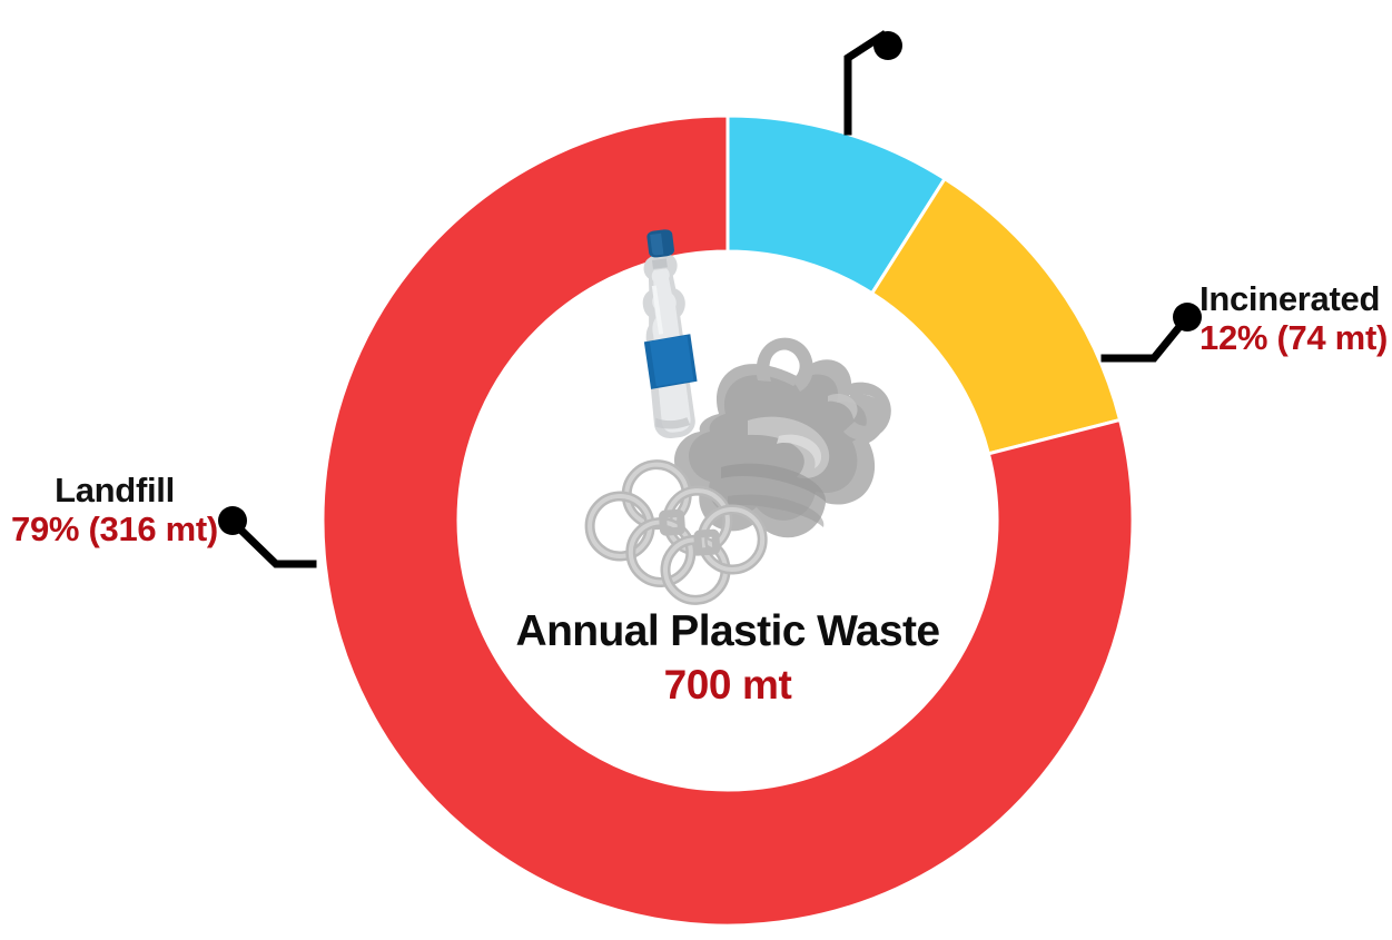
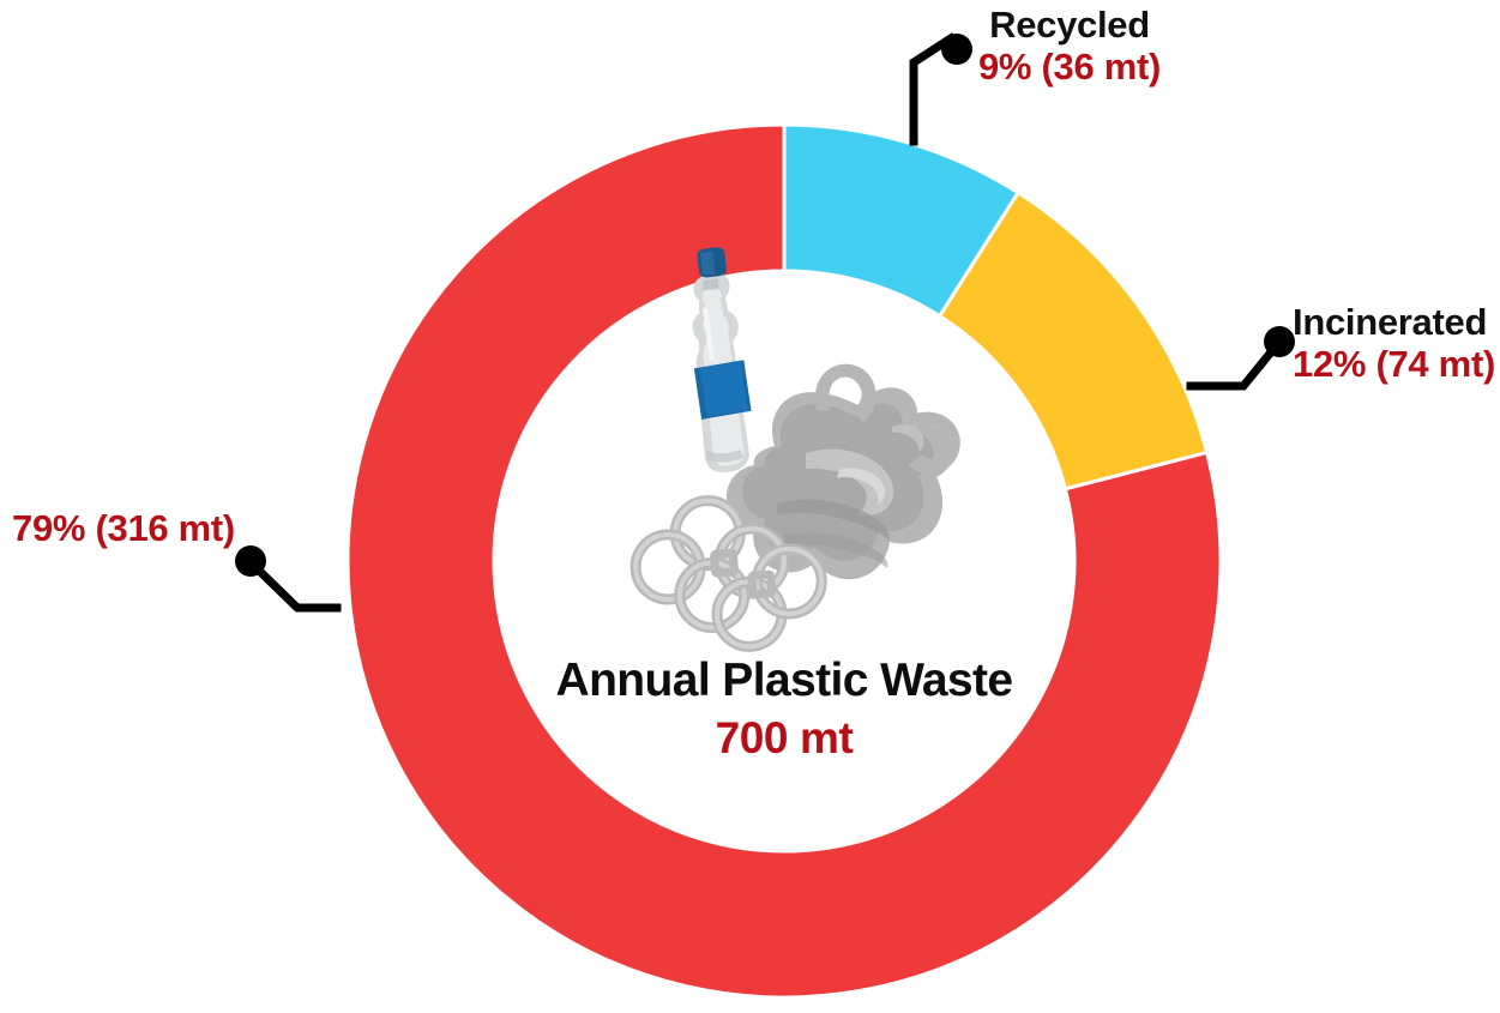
+ Recycled
+ 9% (36 mt)
  Incinerated
  12% (74 mt)
- Landfill
  79% (316 mt)
  Annual Plastic Waste
  700 mt
